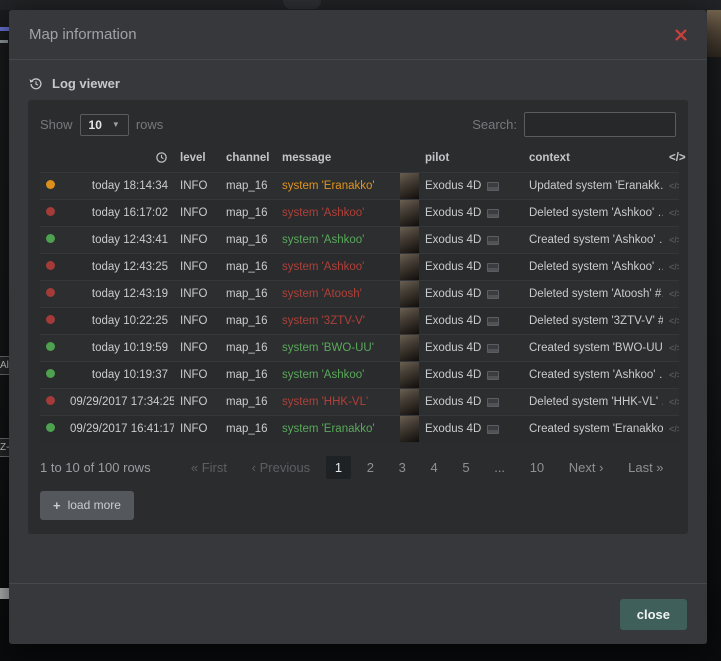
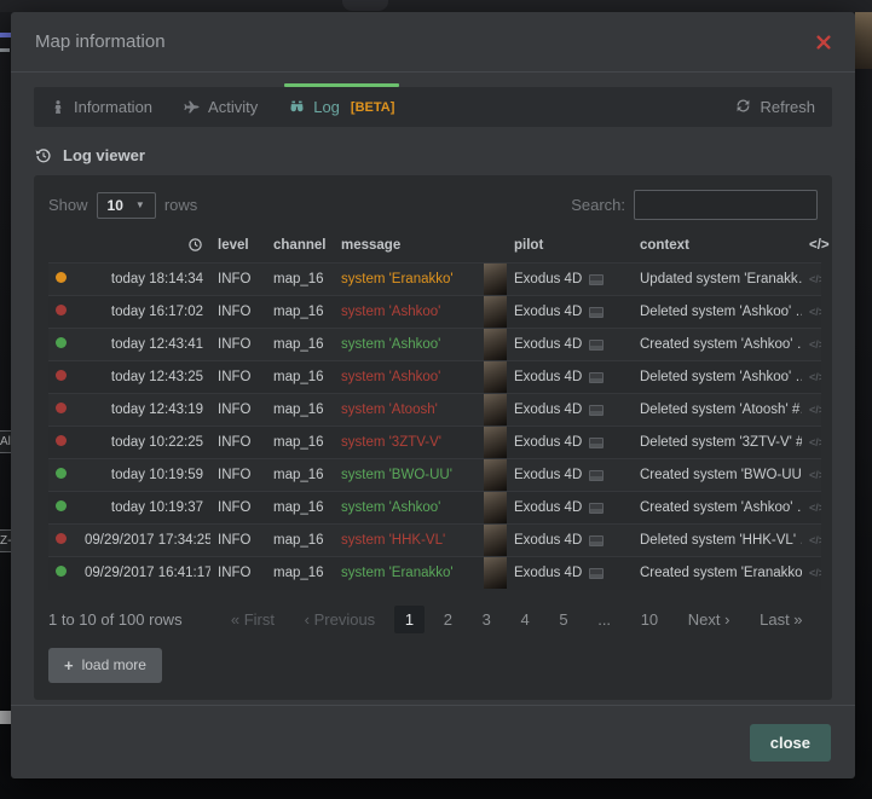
  Z-
  Map information
+ Information
+ Activity
+ Log
+ [BETA]
+ Refresh
  Log viewer
  Show
  10
  ▼
  rows
  Search:
  		level	channel	message		pilot	context	</>
  	today 18:14:34	INFO	map_16	system 'Eranakko'		Exodus 4D	Updated system 'Eranakk	</
  	today 16:17:02	INFO	map_16	system 'Ashkoo'		Exodus 4D	Deleted system 'Ashkoo'	</
  	today 12:43:41	INFO	map_16	system 'Ashkoo'		Exodus 4D	Created system 'Ashkoo'	</
  	today 12:43:25	INFO	map_16	system 'Ashkoo'		Exodus 4D	Deleted system 'Ashkoo'	</
  	today 12:43:19	INFO	map_16	system 'Atoosh'		Exodus 4D	Deleted system 'Atoosh' #	</
  	today 10:22:25	INFO	map_16	system '3ZTV-V'		Exodus 4D	Deleted system '3ZTV-V' #	</
  	today 10:19:59	INFO	map_16	system 'BWO-UU'		Exodus 4D	Created system 'BWO-UU	</
  	today 10:19:37	INFO	map_16	system 'Ashkoo'		Exodus 4D	Created system 'Ashkoo'	</
  	09/29/2017 17:34:25	INFO	map_16	system 'HHK-VL'		Exodus 4D	Deleted system 'HHK-VL'	</
  	09/29/2017 16:41:17	INFO	map_16	system 'Eranakko'		Exodus 4D	Created system 'Eranakko	</
  1 to 10 of 100 rows
  « First
  ‹ Previous
  1
  2
  3
  4
  5
  ...
  10
  Next ›
  Last »
  +
  load more
  close
